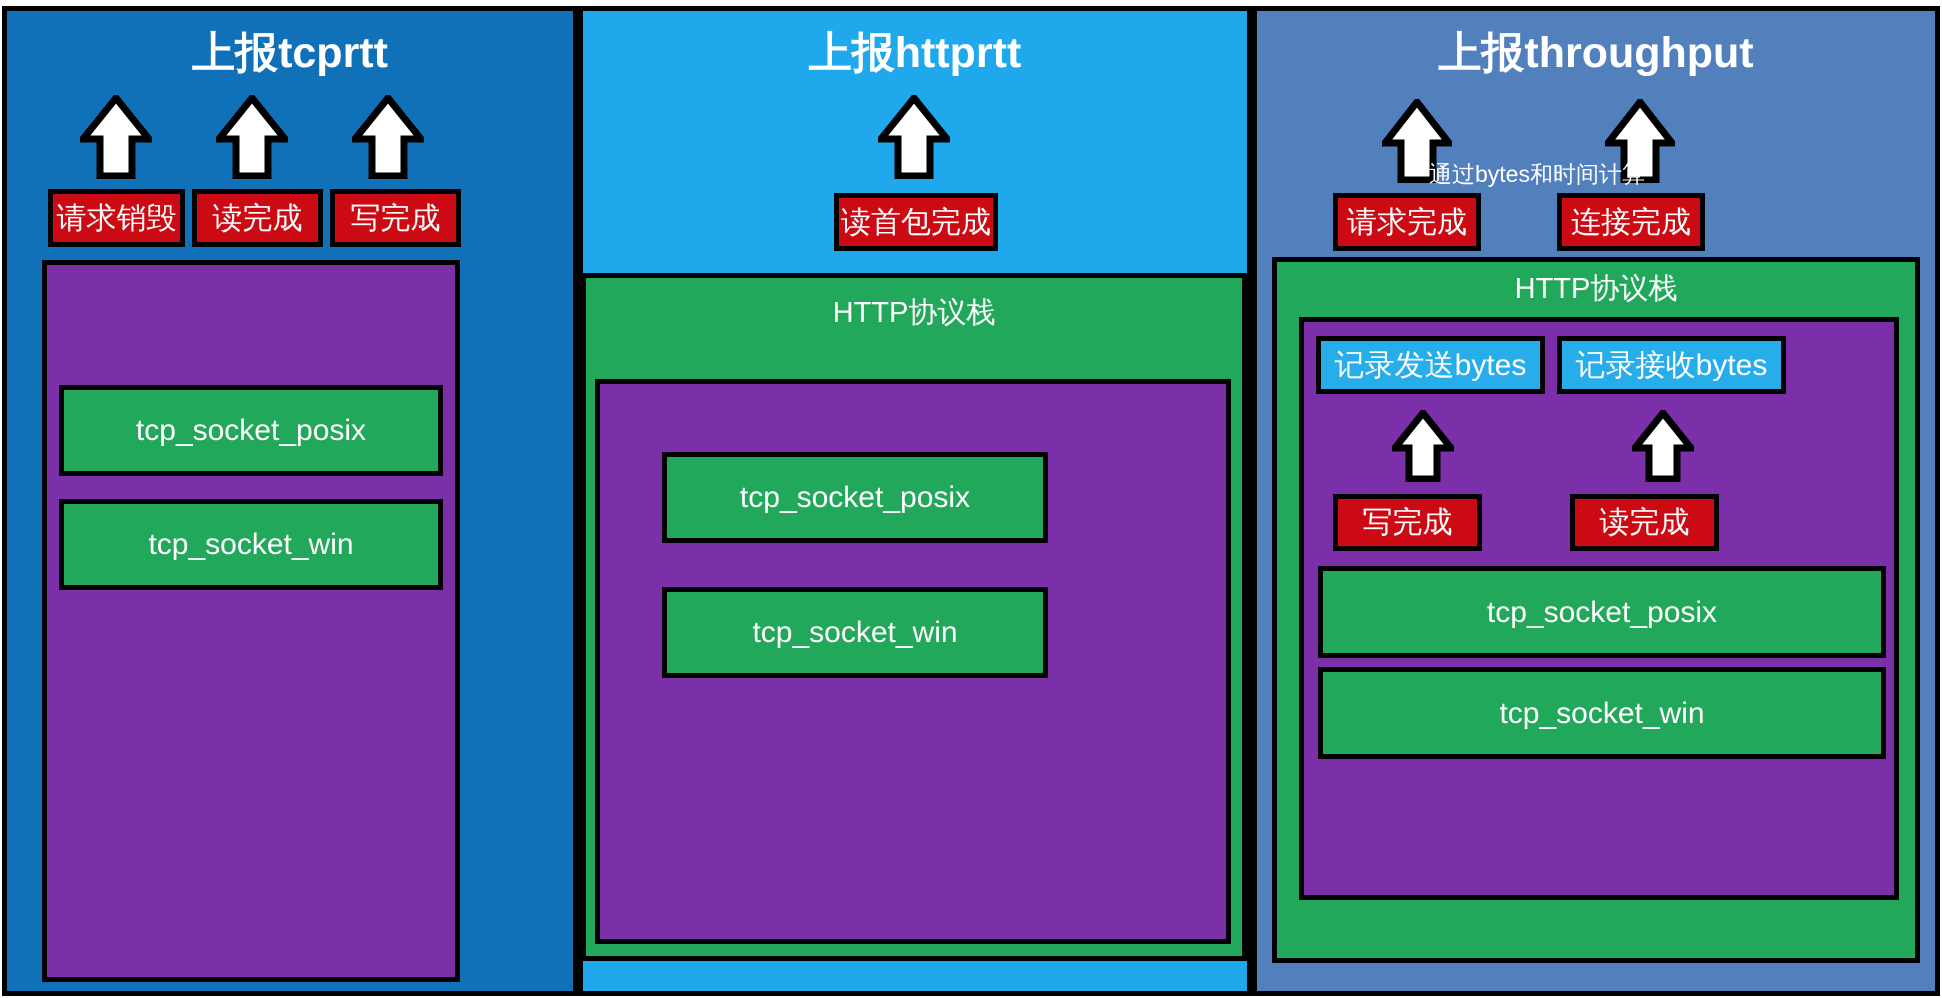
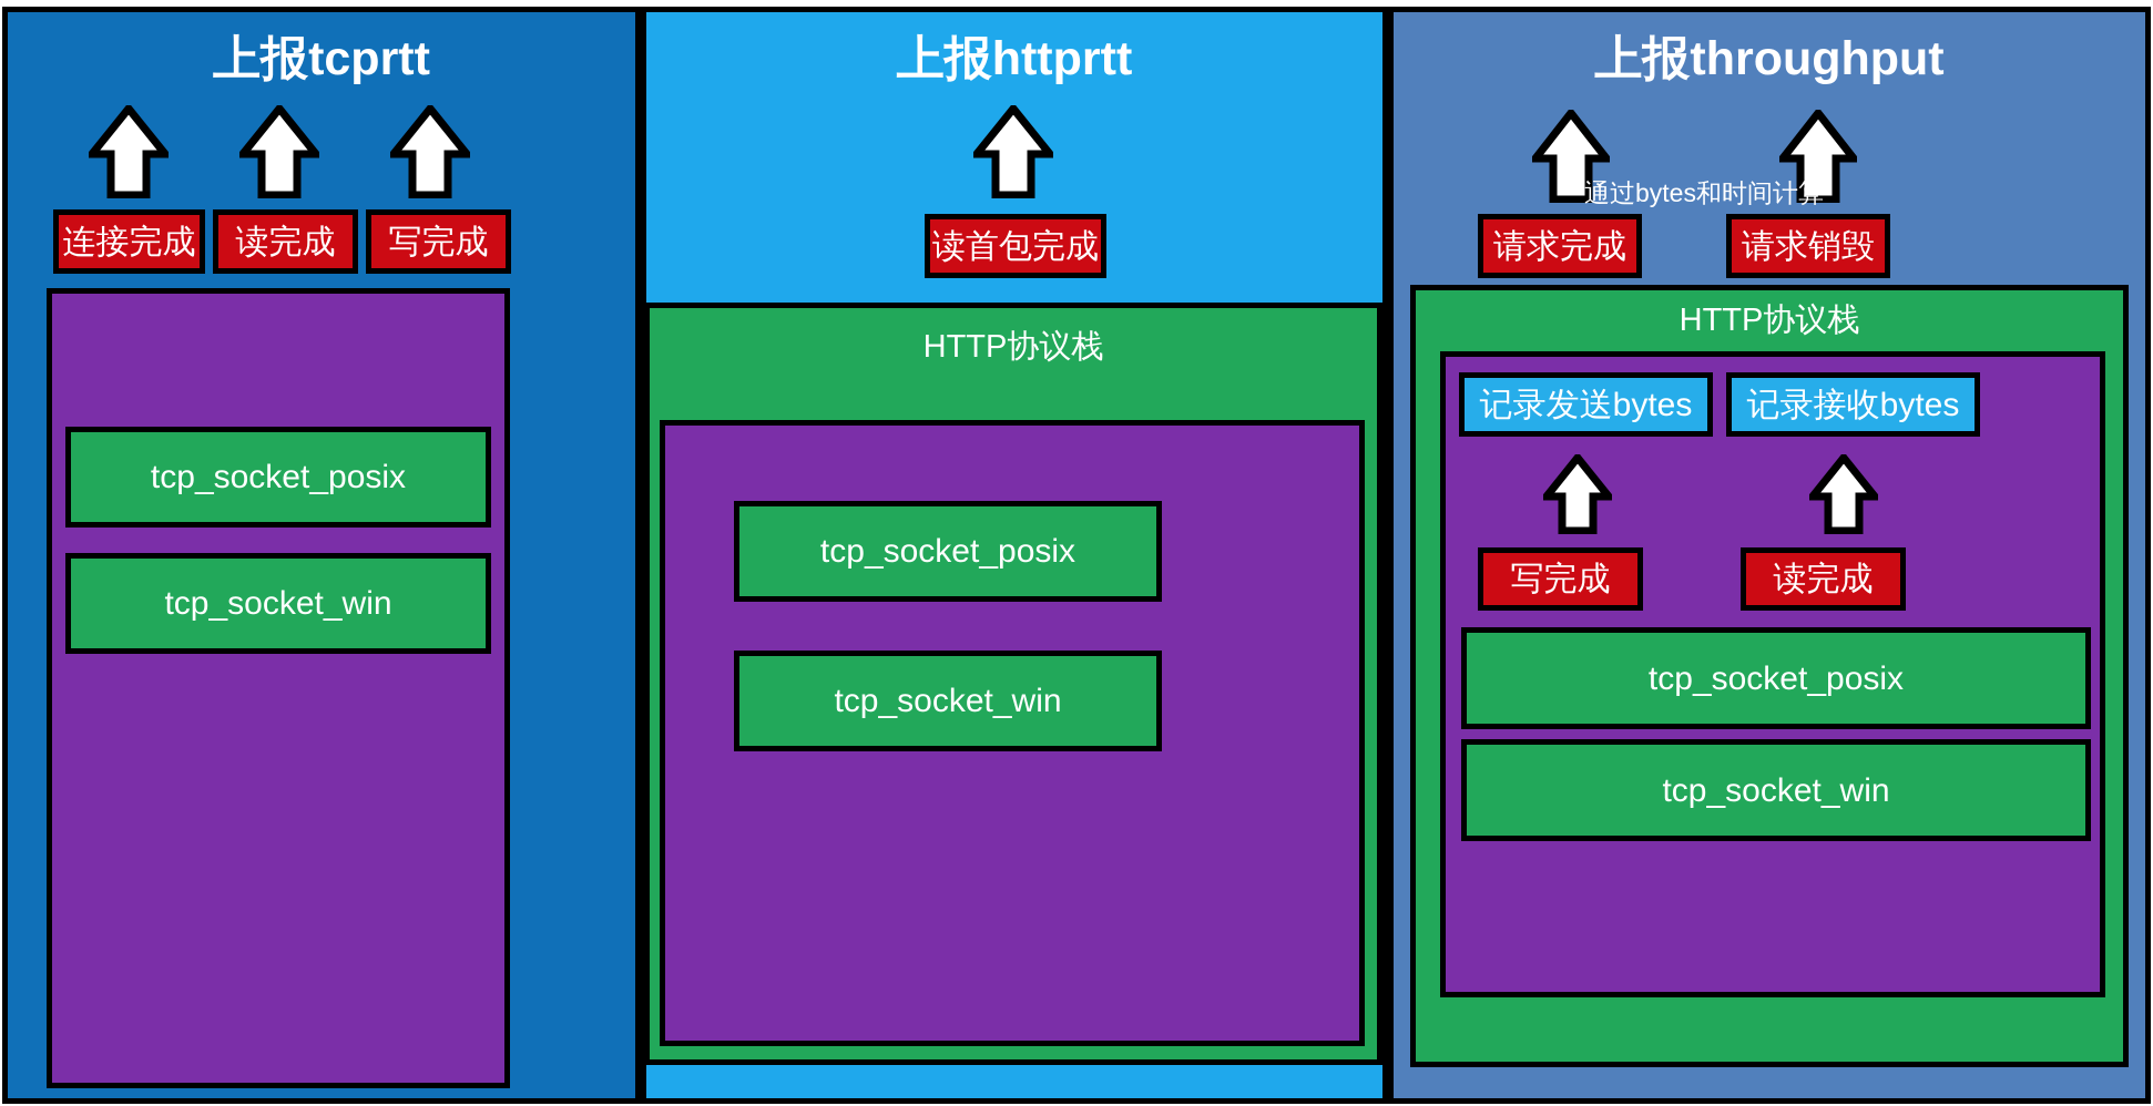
  上报tcprtt
- 请求销毁
+ 连接完成
  读完成
  写完成
  tcp_socket_posix
  tcp_socket_win
  上报httprtt
  读首包完成
  HTTP协议栈
  tcp_socket_posix
  tcp_socket_win
  上报throughput
  通过bytes和时间计算
  请求完成
- 连接完成
+ 请求销毁
  HTTP协议栈
  记录发送bytes
  记录接收bytes
  写完成
  读完成
  tcp_socket_posix
  tcp_socket_win
